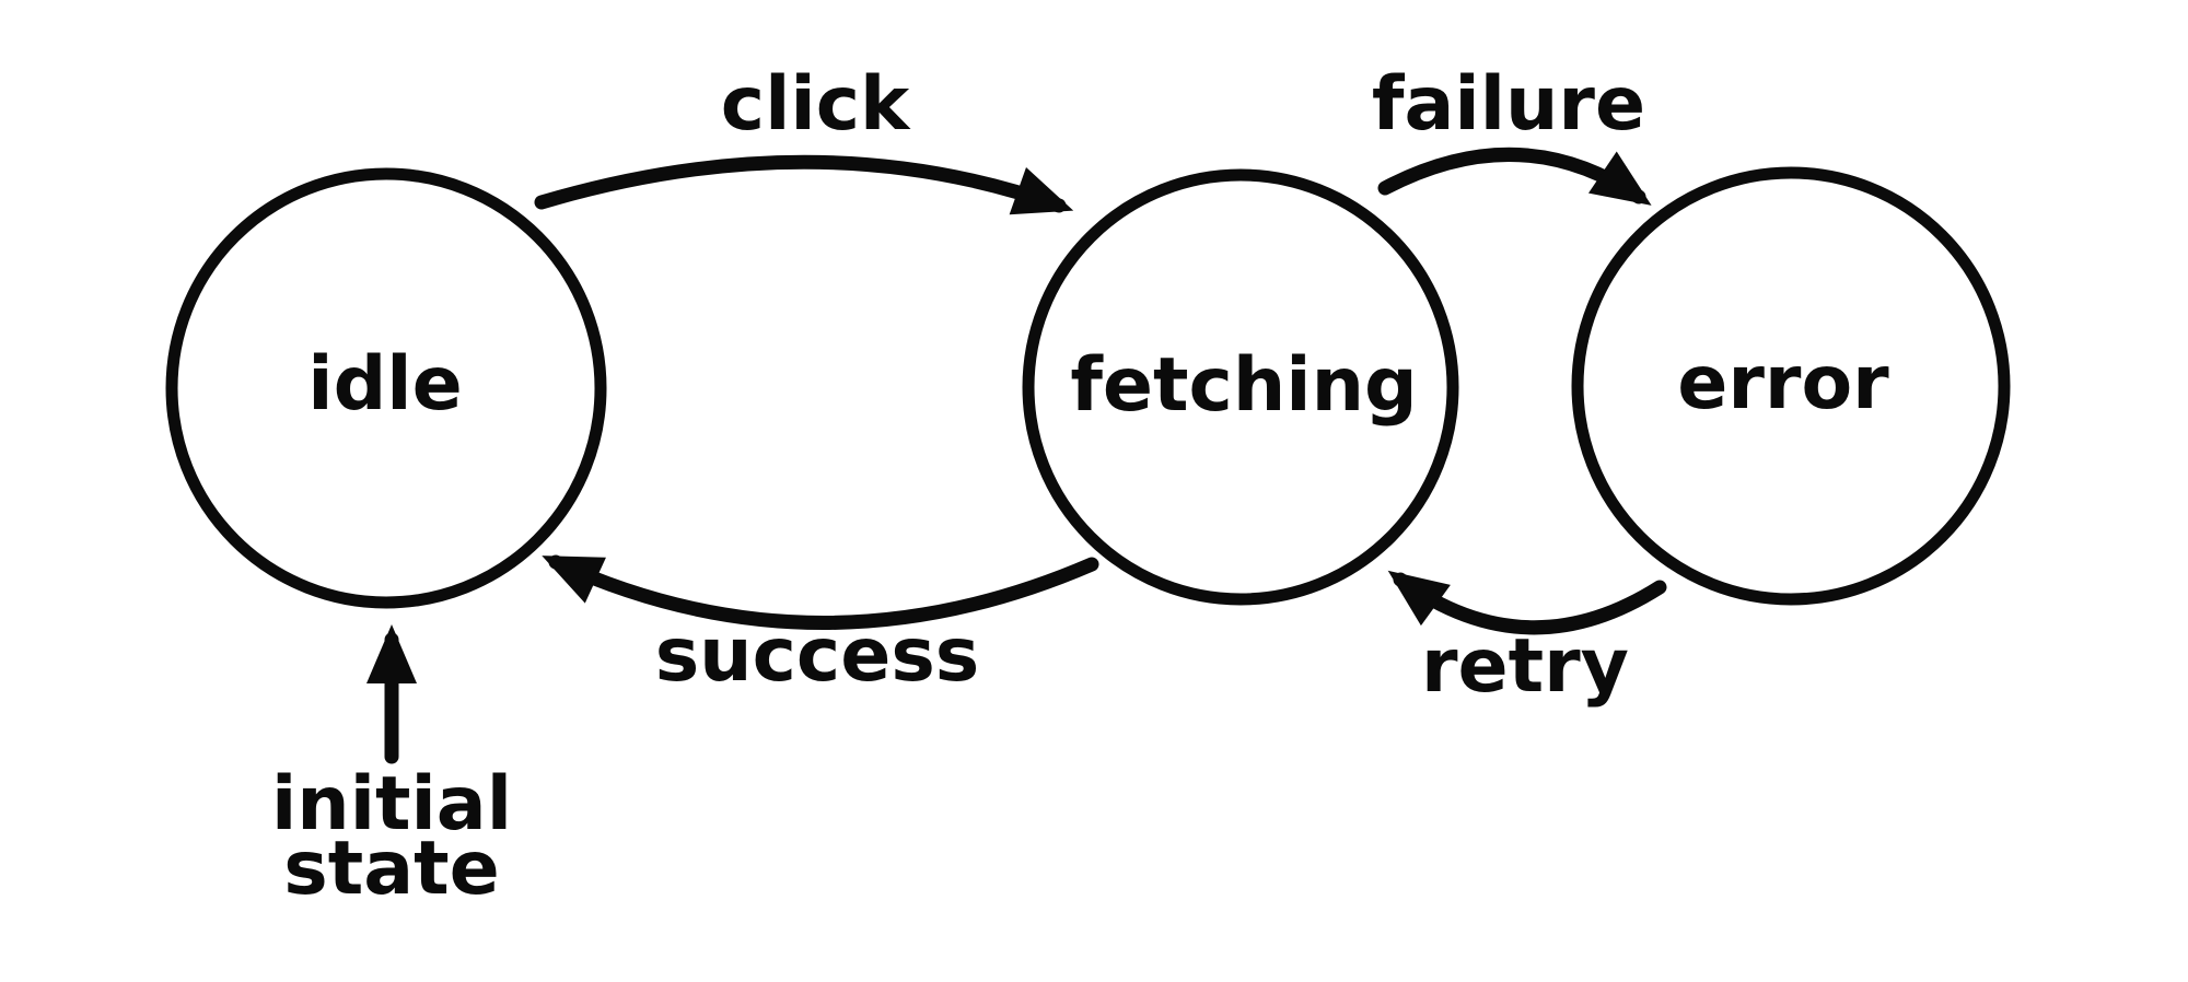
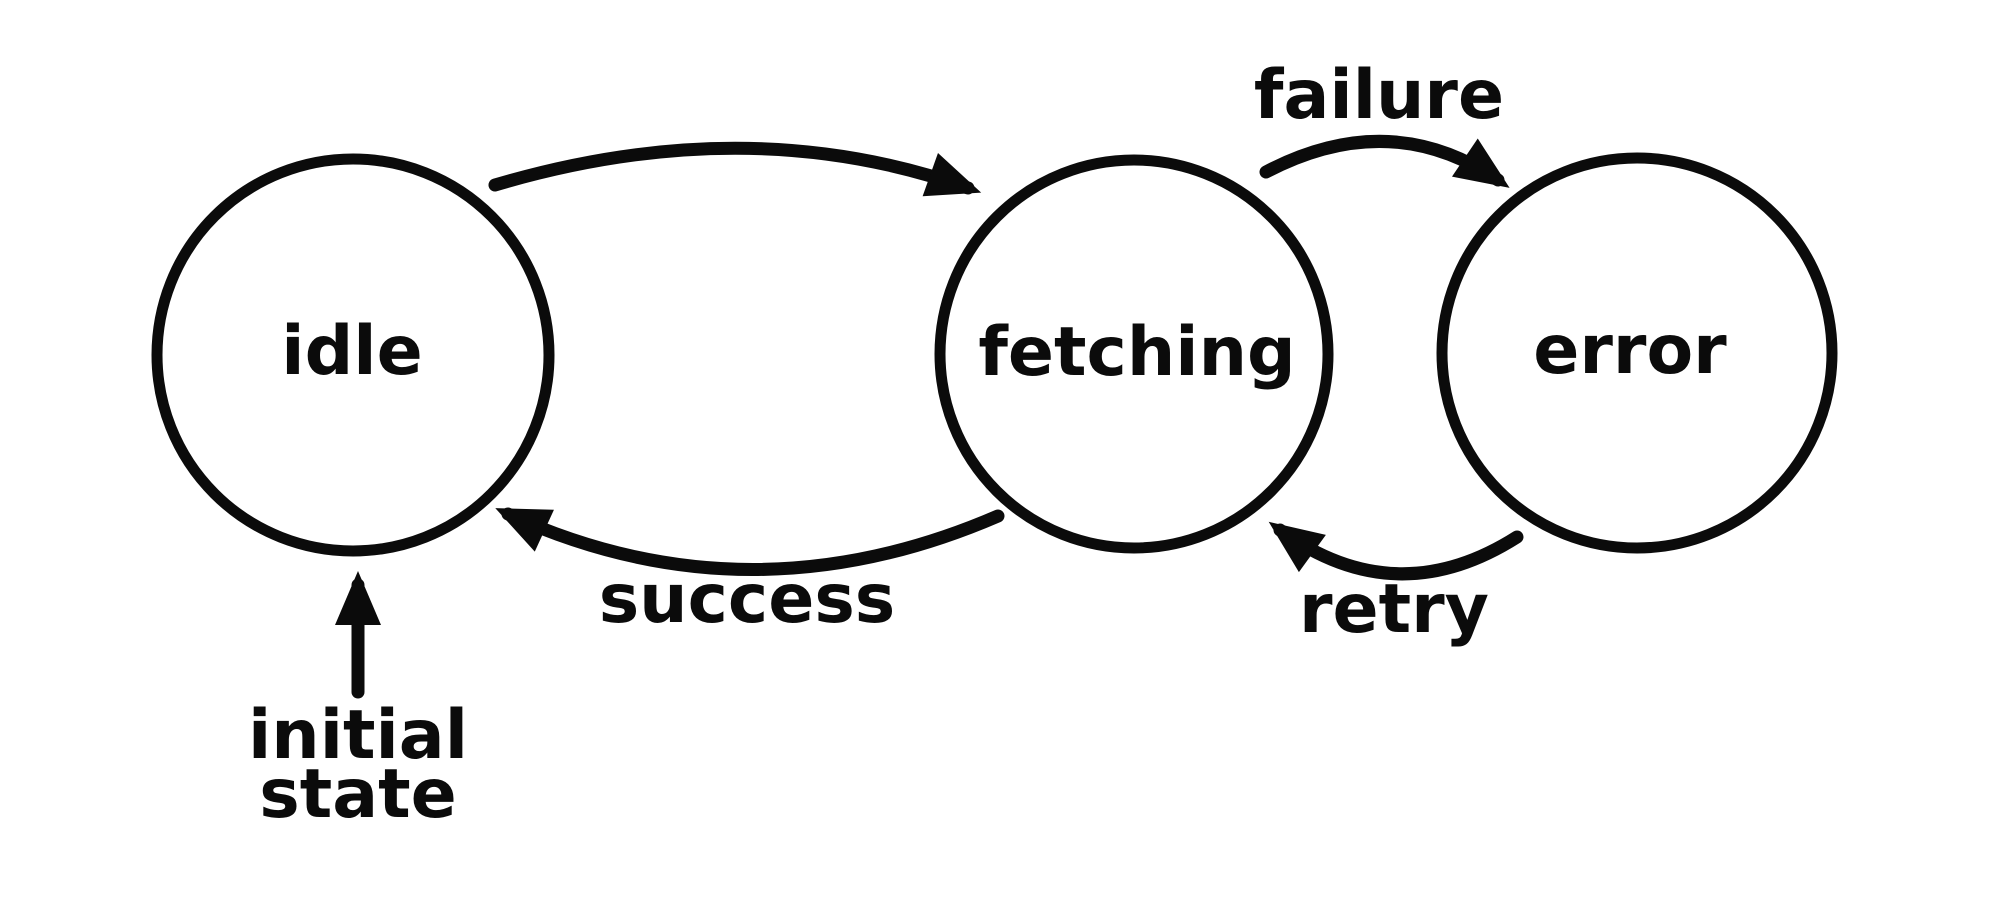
  idle
  fetching
  error
- click
  failure
  success
  retry
  initial
  state
